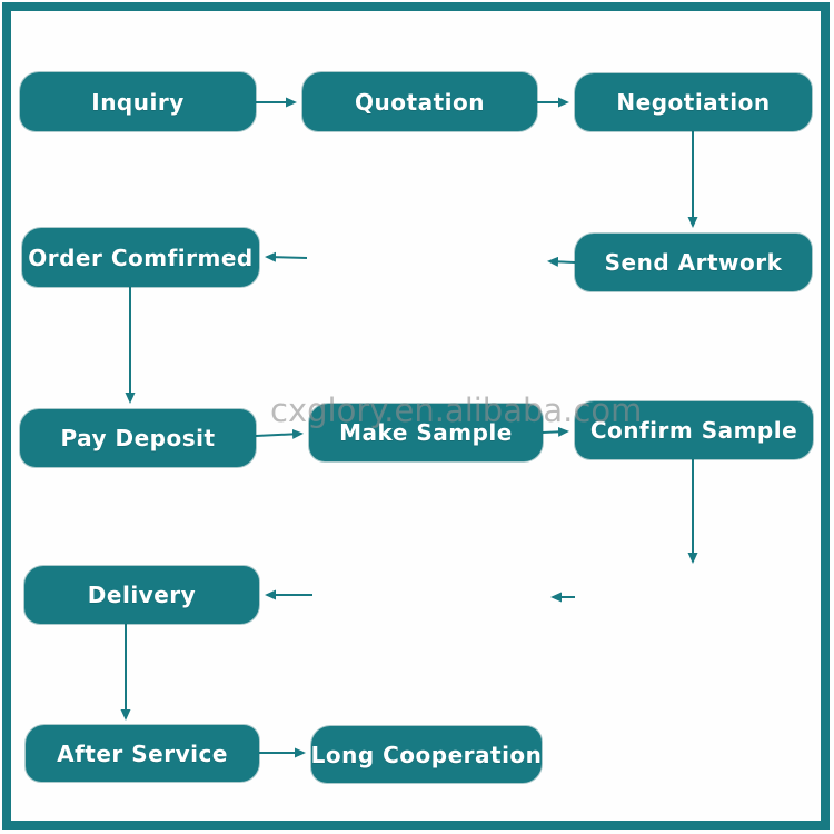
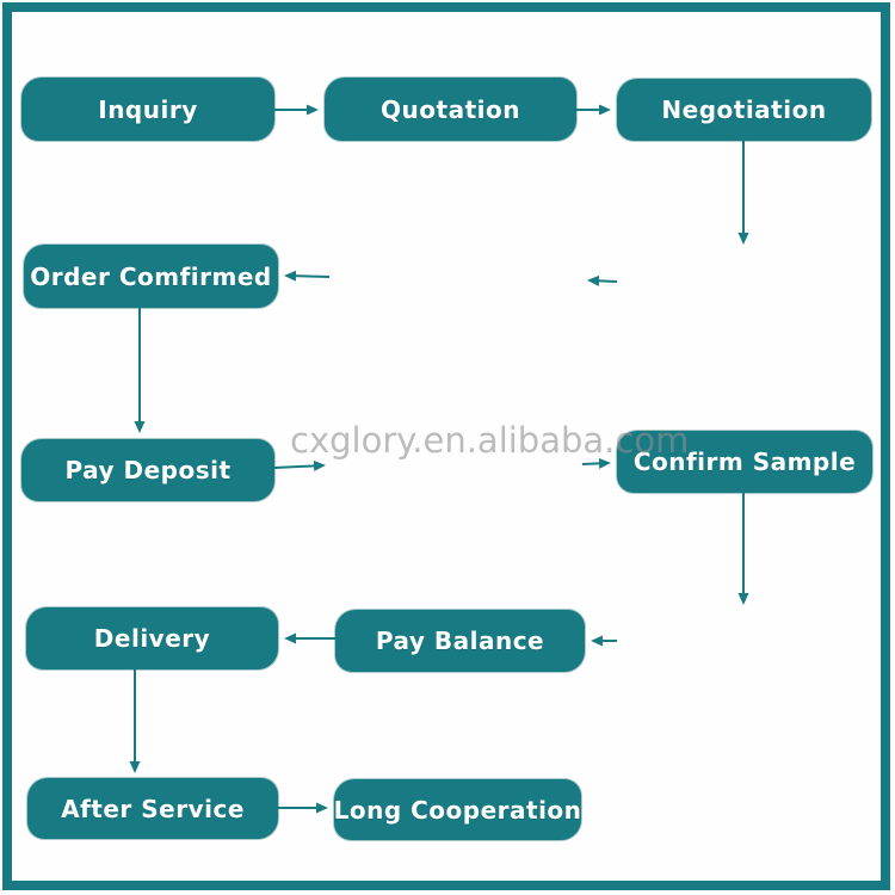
  Inquiry
  Quotation
  Negotiation
  Order Comfirmed
- Send Artwork
  Pay Deposit
- Make Sample
  Confirm Sample
  Delivery
+ Pay Balance
  After Service
  Long Cooperation
  cxglory.en.alibaba.com
